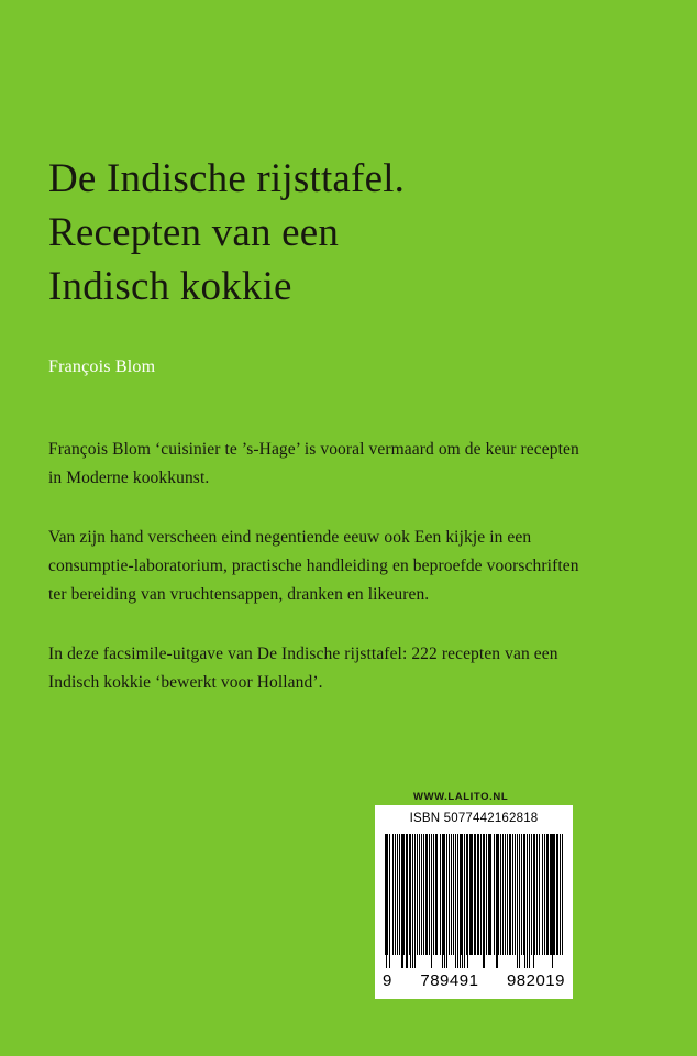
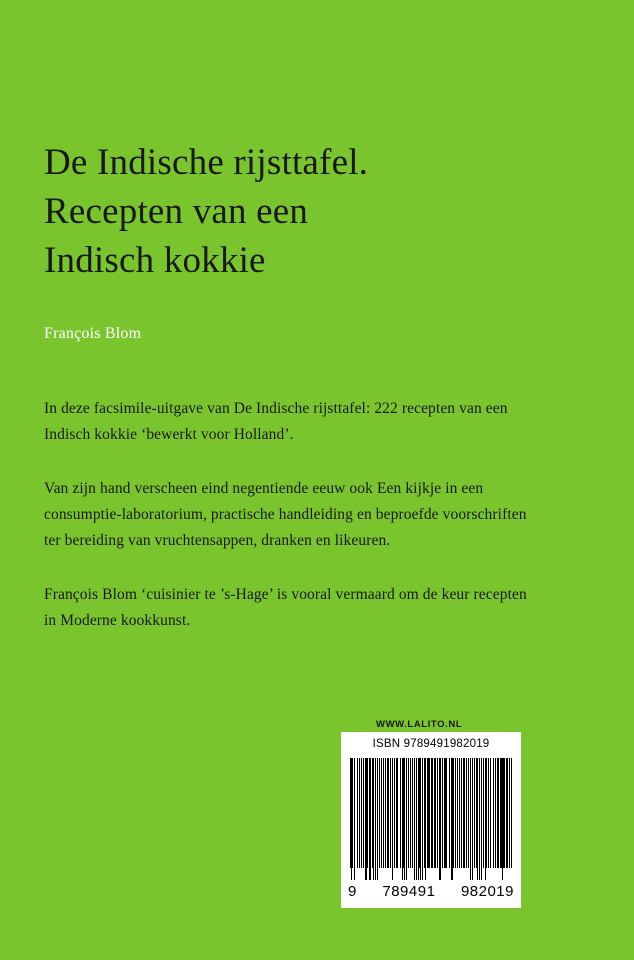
  De Indische rijsttafel.
  Recepten van een
  Indisch kokkie
  François Blom
- François Blom ‘cuisinier te ’s-Hage’ is vooral vermaard om de keur recepten in Moderne kookkunst.
+ In deze facsimile-uitgave van De Indische rijsttafel: 222 recepten van een Indisch kokkie ‘bewerkt voor Holland’.
  Van zijn hand verscheen eind negentiende eeuw ook Een kijkje in een consumptie-laboratorium, practische handleiding en beproefde voorschriften ter bereiding van vruchtensappen, dranken en likeuren.
- In deze facsimile-uitgave van De Indische rijsttafel: 222 recepten van een Indisch kokkie ‘bewerkt voor Holland’.
+ François Blom ‘cuisinier te ’s-Hage’ is vooral vermaard om de keur recepten in Moderne kookkunst.
  WWW.LALITO.NL
- ISBN 5077442162818
+ ISBN 9789491982019
  9
  789491
  982019
